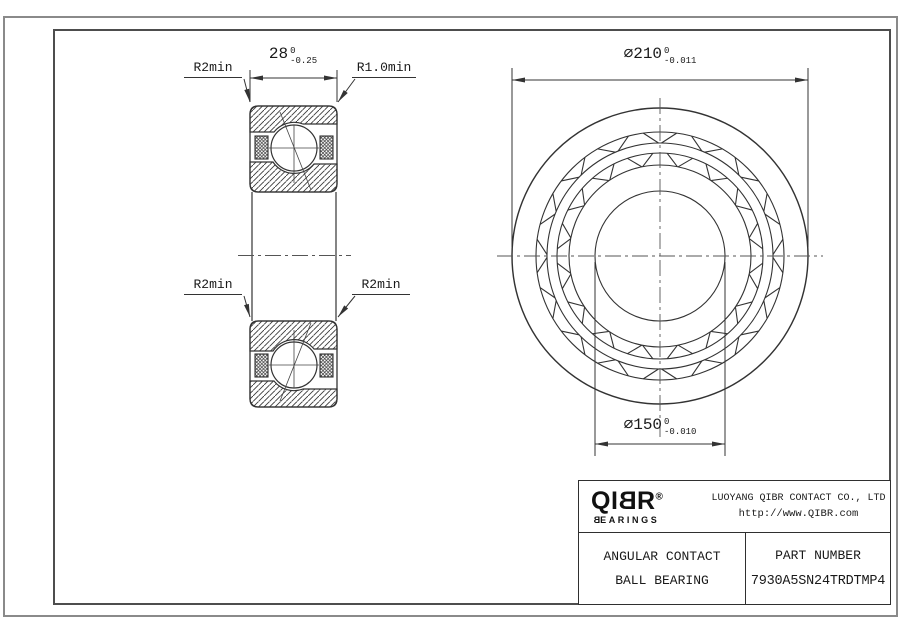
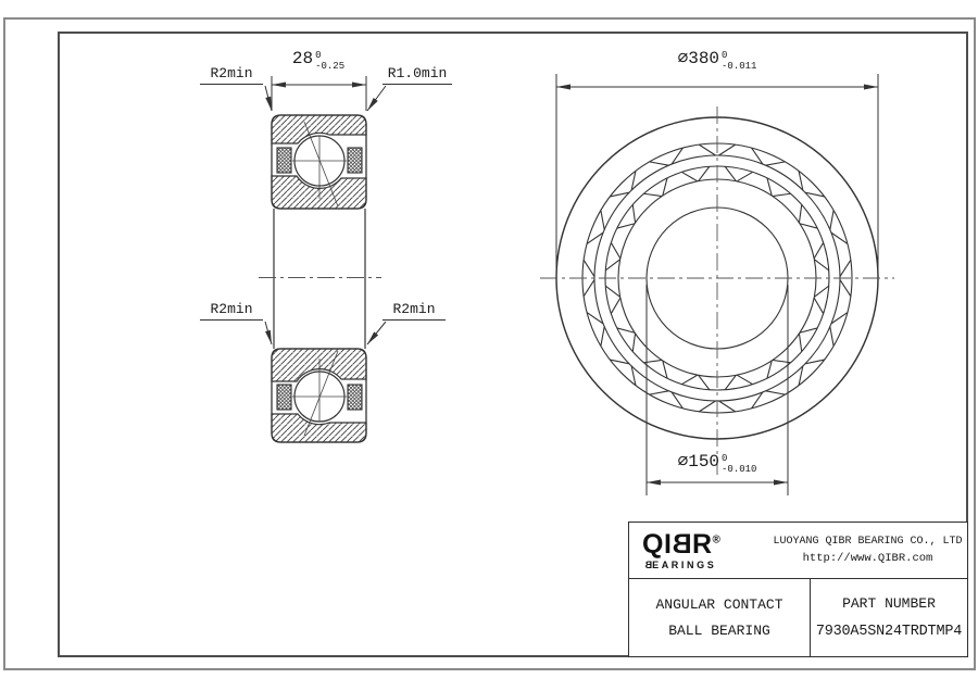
  28
  0
  -0.25
- ∅210
+ ∅380
  0
  -0.011
  ∅150
  0
  -0.010
  R2min
  R1.0min
  R2min
  R2min
- LUOYANG QIBR CONTACT CO., LTD
+ LUOYANG QIBR BEARING CO., LTD
  http://www.QIBR.com
  ANGULAR CONTACT
  BALL BEARING
  PART NUMBER
  7930A5SN24TRDTMP4
